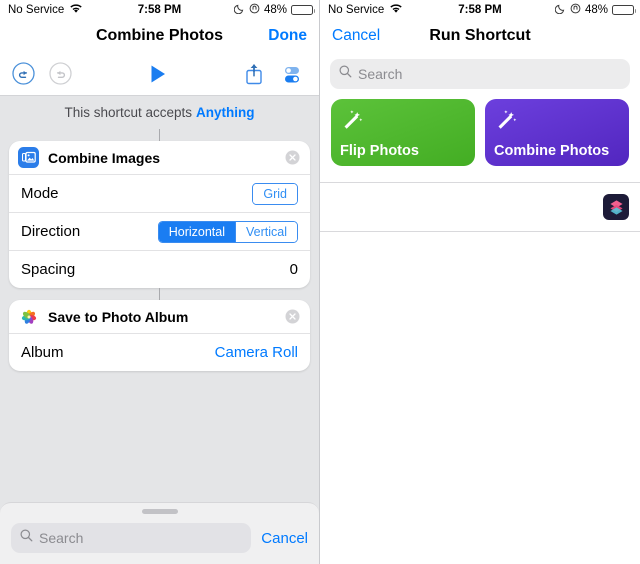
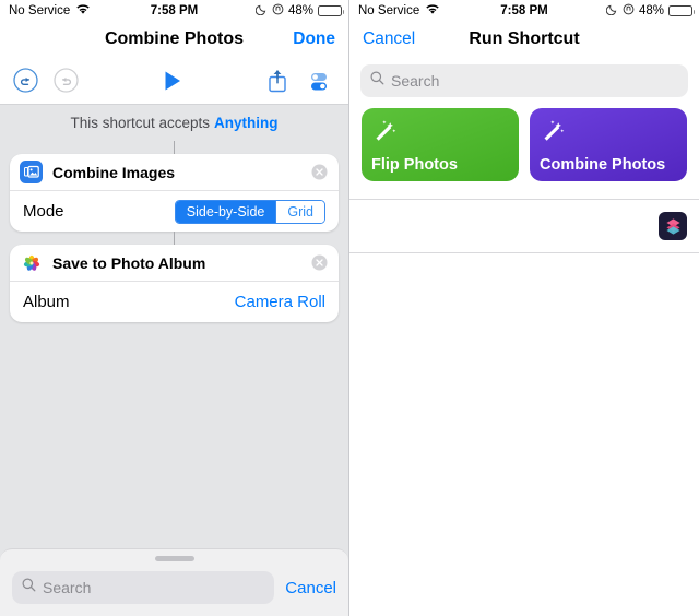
  No Service
  7:58 PM
  48%
  Combine Photos
  Done
  This shortcut accepts
  Anything
  Combine Images
  Mode
+ Side-by-Side
  Grid
- Direction
- Horizontal
- Vertical
- Spacing
- 0
  Save to Photo Album
  Album
  Camera Roll
  Search
  Cancel
  No Service
  7:58 PM
  48%
  Cancel
  Run Shortcut
  Search
  Flip Photos
  Combine Photos
